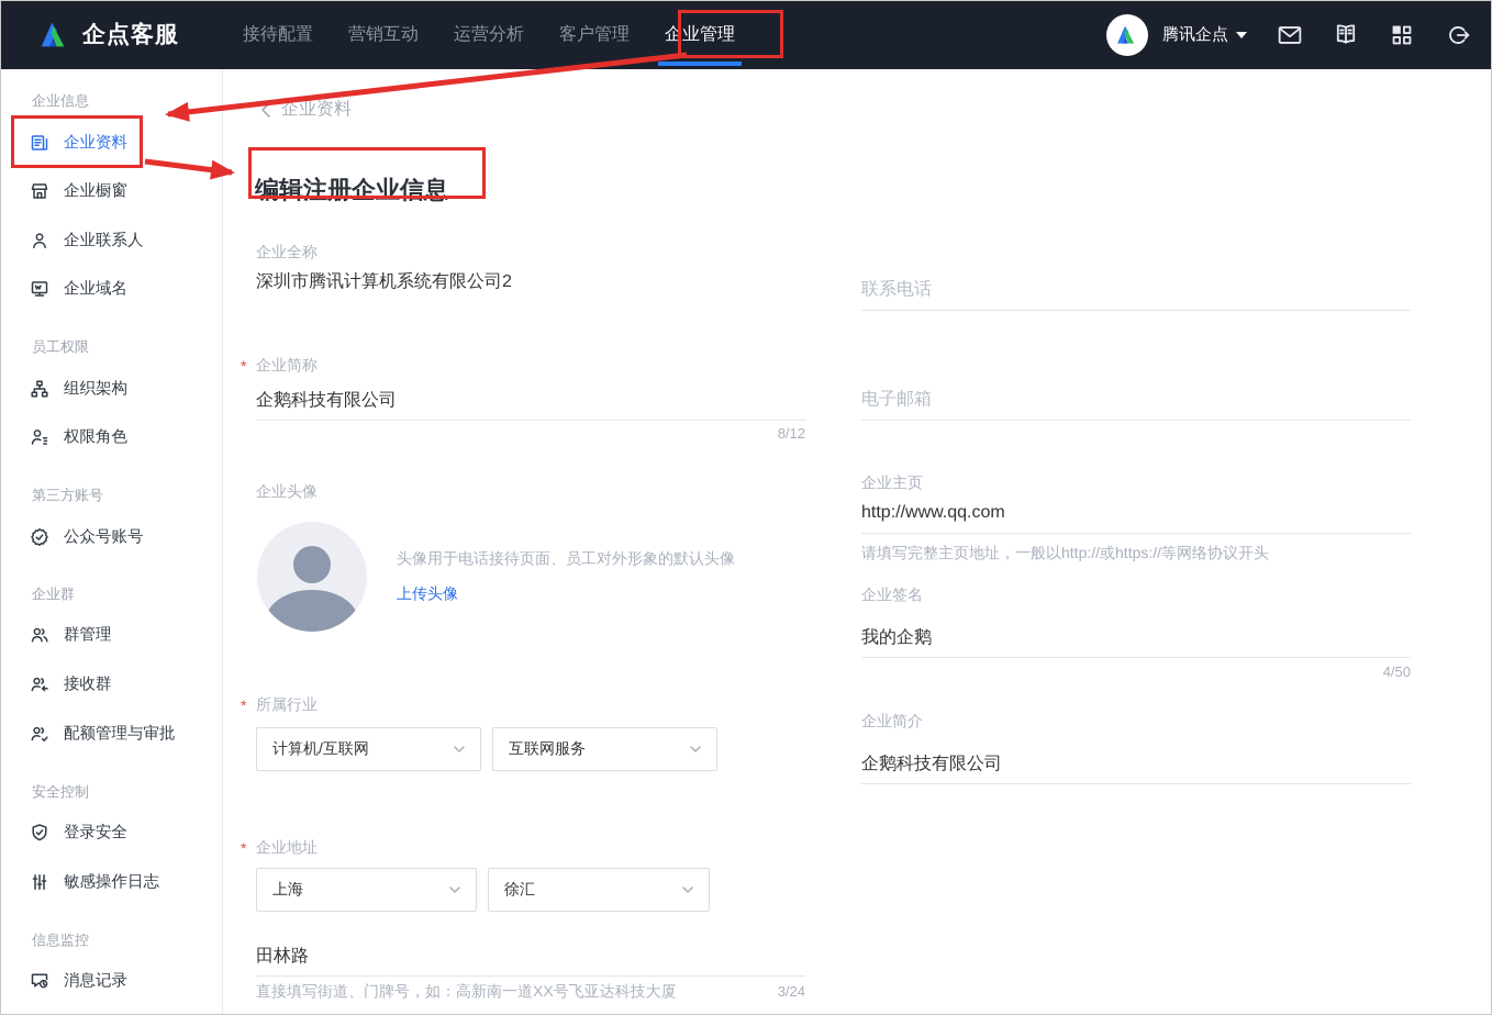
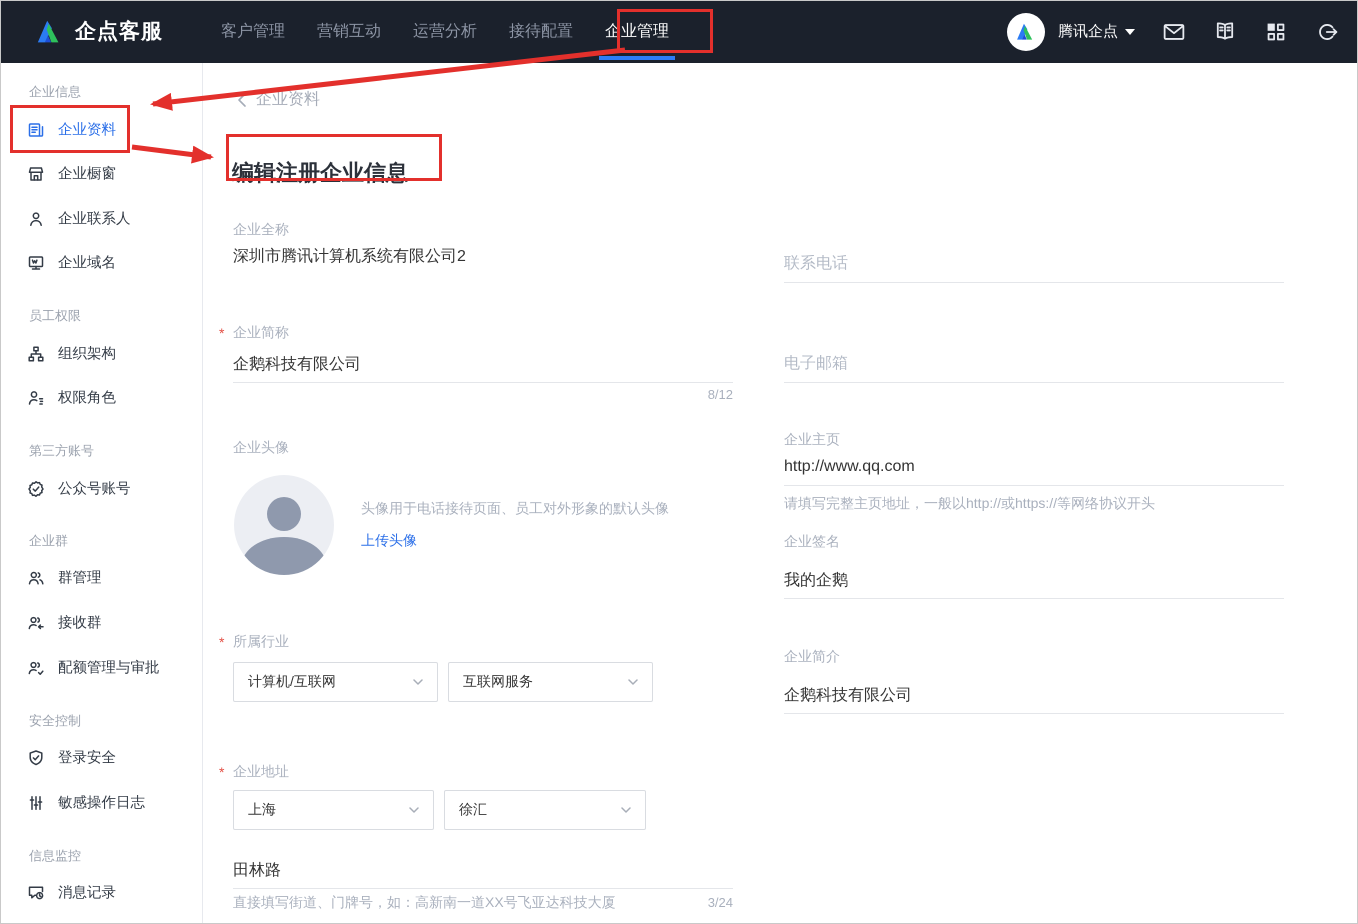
  企点客服
- 接待配置
+ 客户管理
  营销互动
  运营分析
- 客户管理
+ 接待配置
  企业管理
  腾讯企点
  企业信息
  企业资料
  企业橱窗
  企业联系人
  企业域名
  员工权限
  组织架构
  权限角色
  第三方账号
  公众号账号
  企业群
  群管理
  接收群
  配额管理与审批
  安全控制
  登录安全
  敏感操作日志
  信息监控
  消息记录
  企业资料
  编辑注册企业信息
  企业全称
  深圳市腾讯计算机系统有限公司2
  *
  企业简称
  企鹅科技有限公司
  8/12
  企业头像
  头像用于电话接待页面、员工对外形象的默认头像
  上传头像
  *
  所属行业
  计算机/互联网
  互联网服务
  *
  企业地址
  上海
  徐汇
  田林路
  直接填写街道、门牌号，如：高新南一道XX号飞亚达科技大厦
  3/24
  联系电话
  电子邮箱
  企业主页
  http://www.qq.com
  请填写完整主页地址，一般以http://或https://等网络协议开头
  企业签名
  我的企鹅
- 4/50
  企业简介
  企鹅科技有限公司
